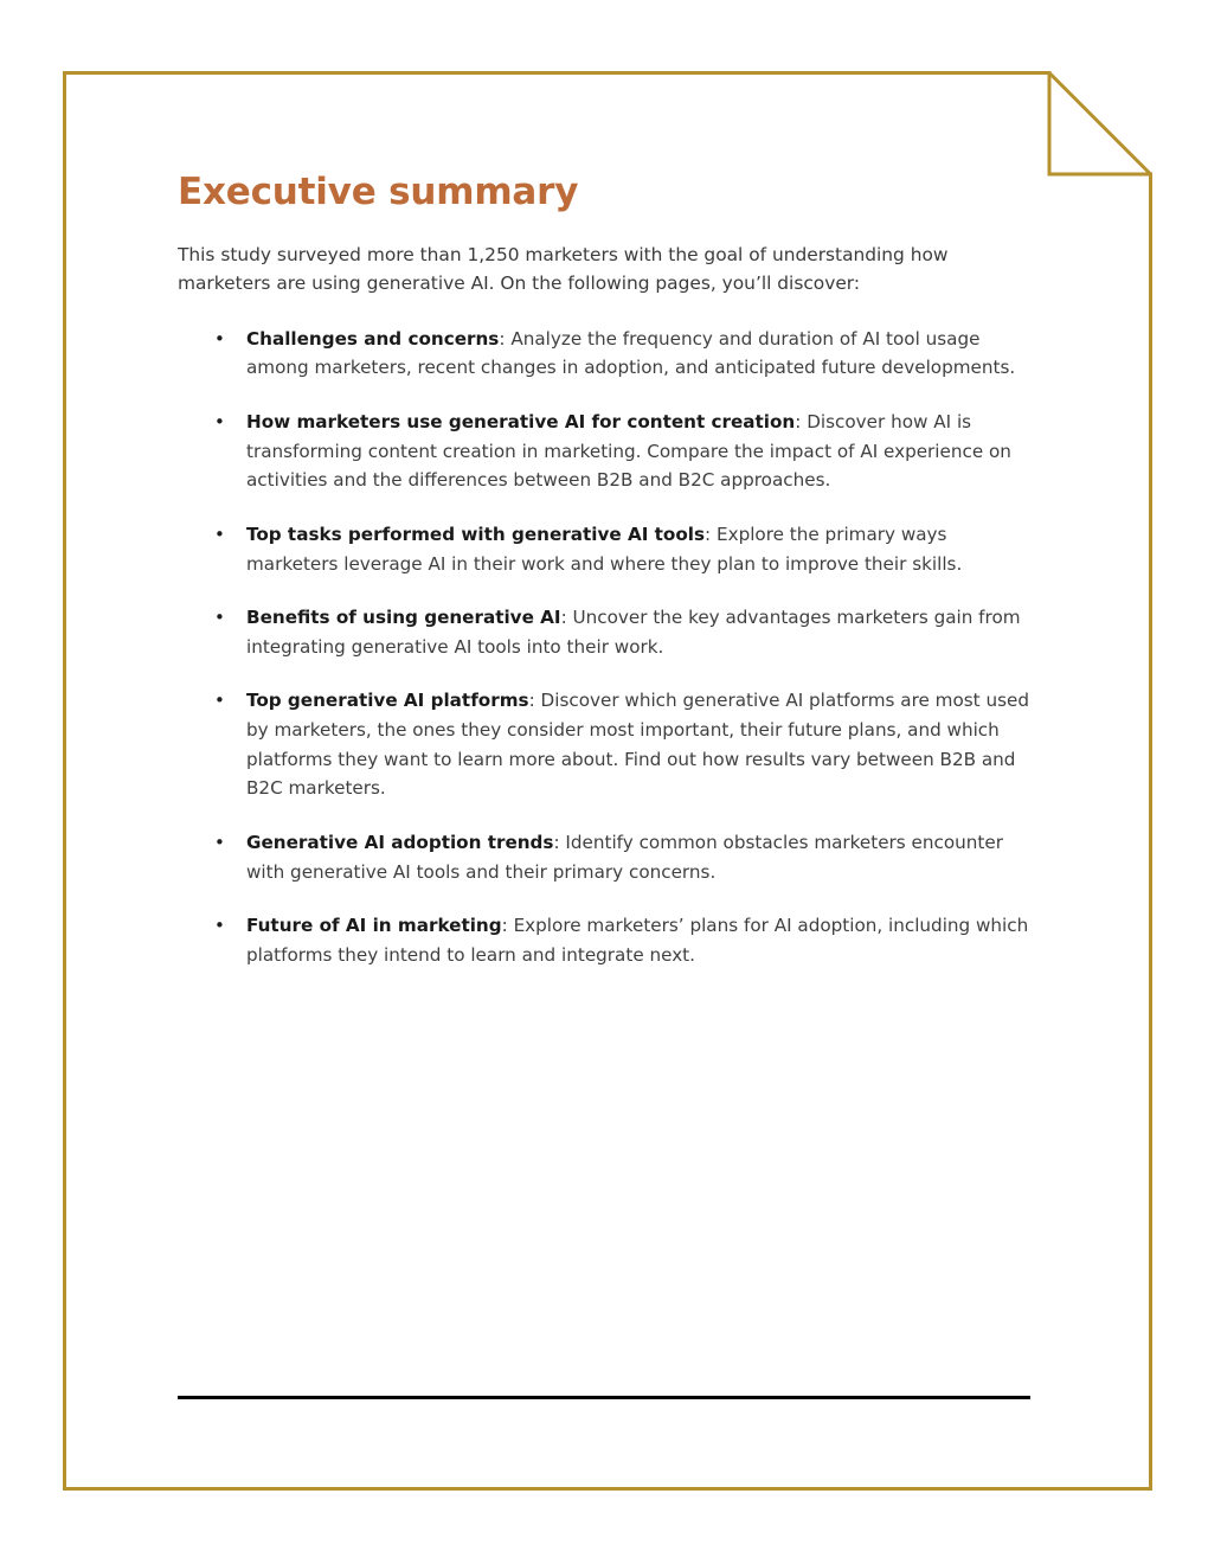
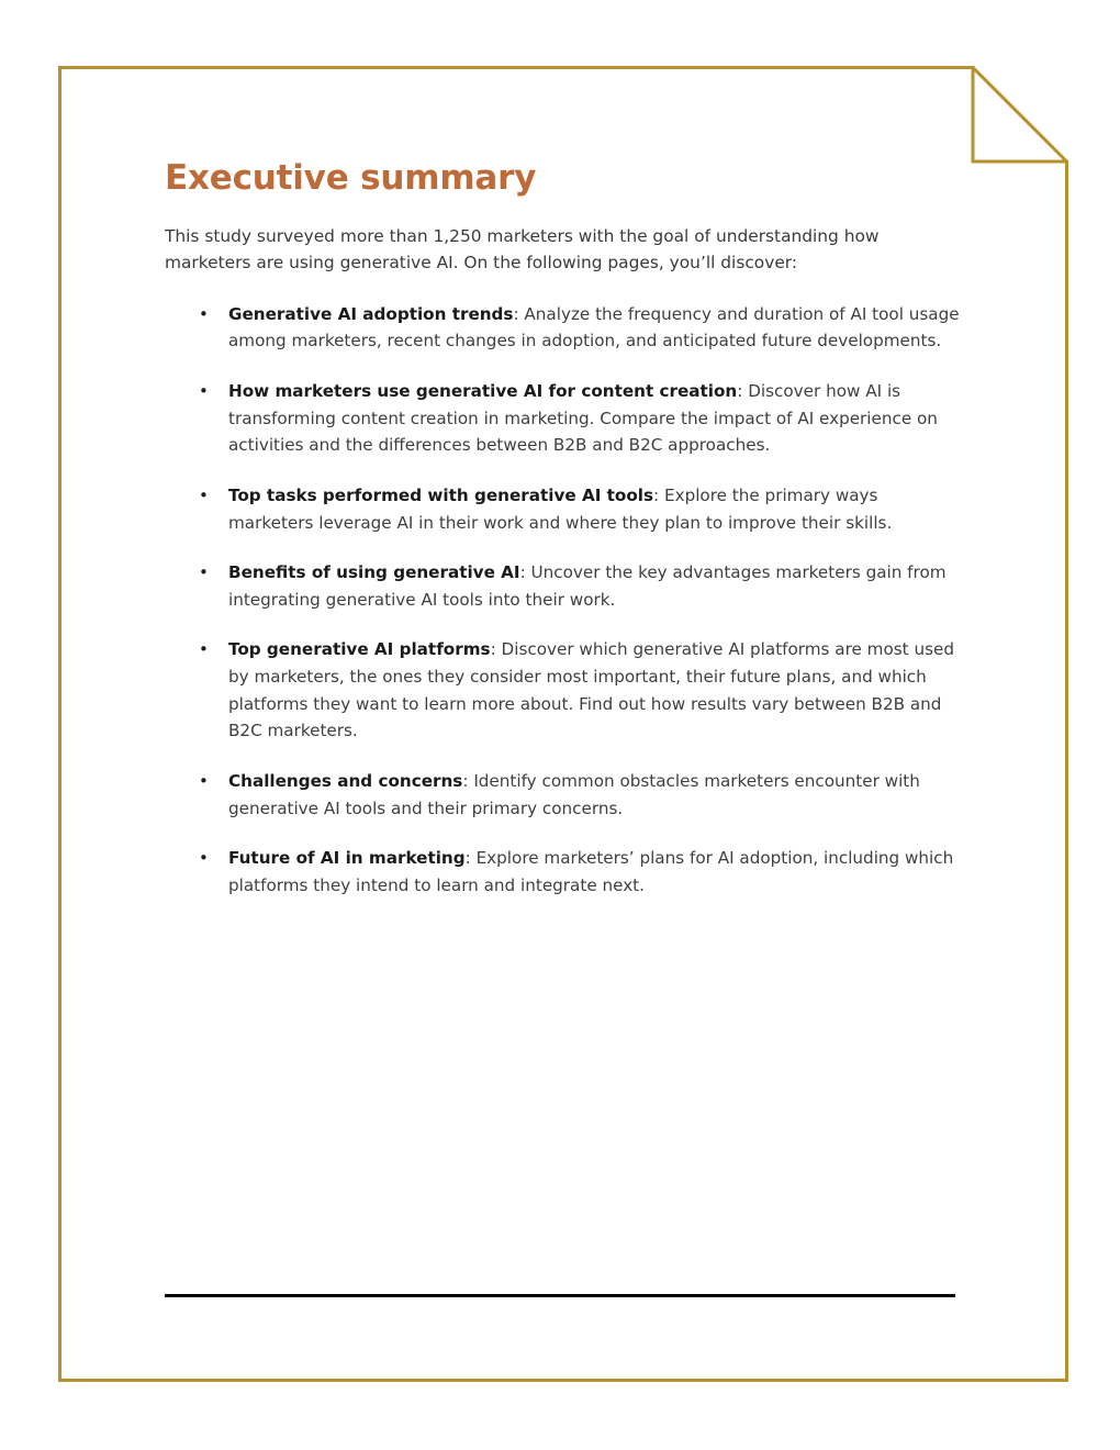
  Executive summary
  This study surveyed more than 1,250 marketers with the goal of understanding how marketers are using generative AI. On the following pages, you’ll discover:
  •
- Challenges and concerns: Analyze the frequency and duration of AI tool usage among marketers, recent changes in adoption, and anticipated future developments.
+ Generative AI adoption trends: Analyze the frequency and duration of AI tool usage among marketers, recent changes in adoption, and anticipated future developments.
  •
  How marketers use generative AI for content creation: Discover how AI is transforming content creation in marketing. Compare the impact of AI experience on activities and the differences between B2B and B2C approaches.
  •
  Top tasks performed with generative AI tools: Explore the primary ways marketers leverage AI in their work and where they plan to improve their skills.
  •
  Benefits of using generative AI: Uncover the key advantages marketers gain from integrating generative AI tools into their work.
  •
  Top generative AI platforms: Discover which generative AI platforms are most used by marketers, the ones they consider most important, their future plans, and which platforms they want to learn more about. Find out how results vary between B2B and B2C marketers.
  •
- Generative AI adoption trends: Identify common obstacles marketers encounter with generative AI tools and their primary concerns.
+ Challenges and concerns: Identify common obstacles marketers encounter with generative AI tools and their primary concerns.
  •
  Future of AI in marketing: Explore marketers’ plans for AI adoption, including which platforms they intend to learn and integrate next.
